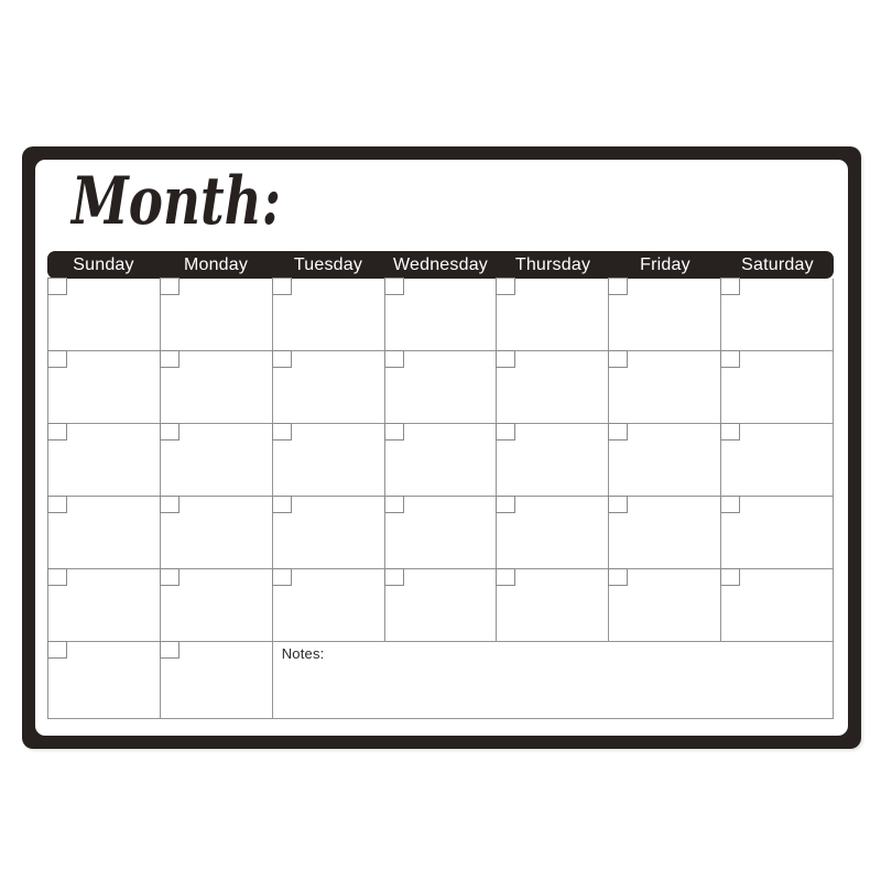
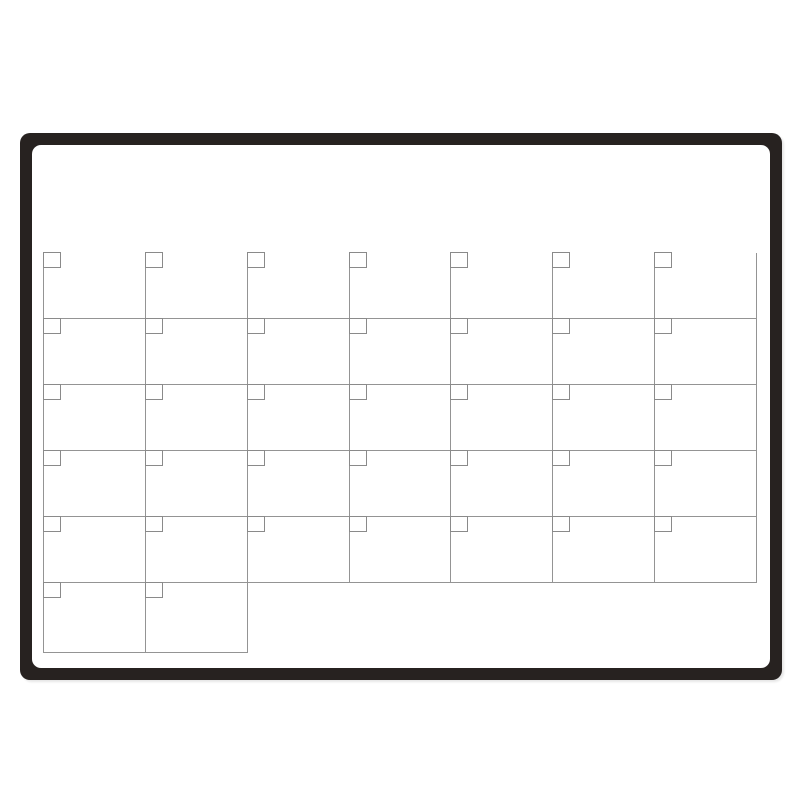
- Month:
- Sunday
- Monday
- Tuesday
- Wednesday
- Thursday
- Friday
- Saturday
- Notes:
